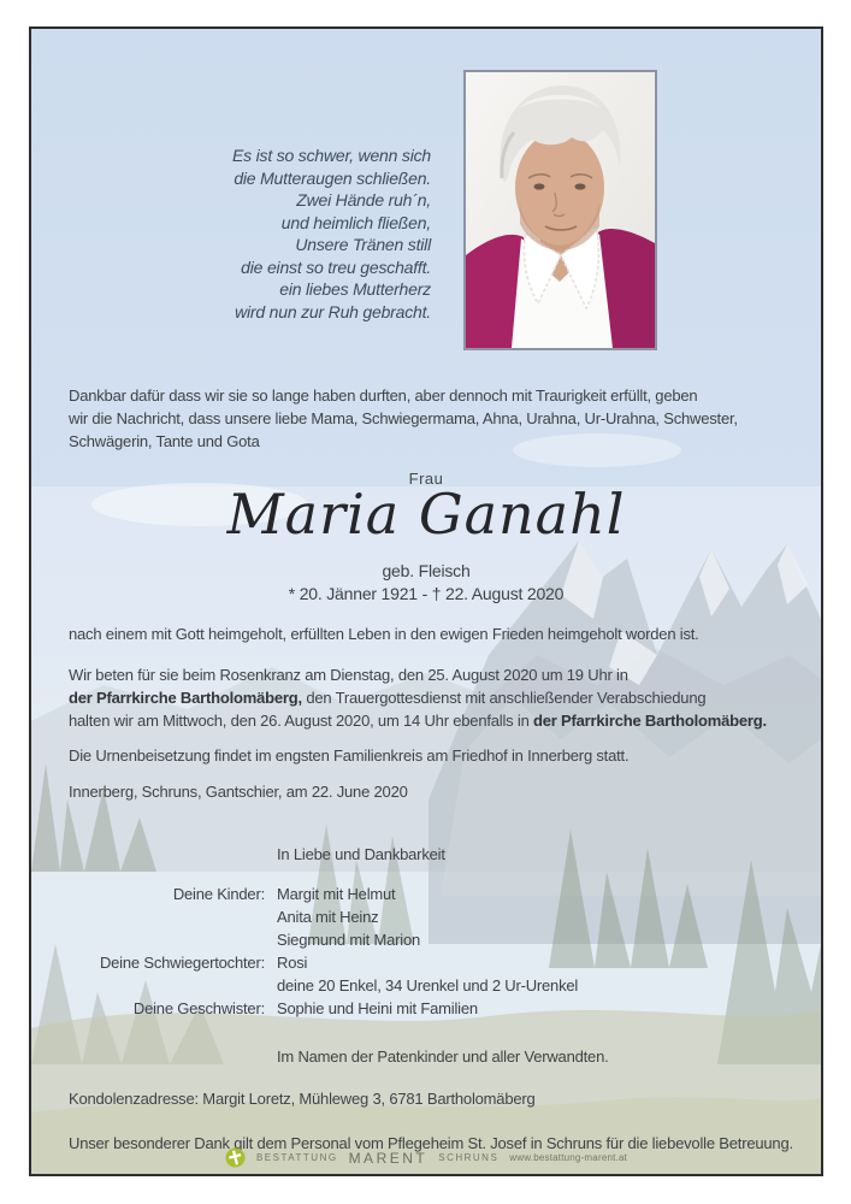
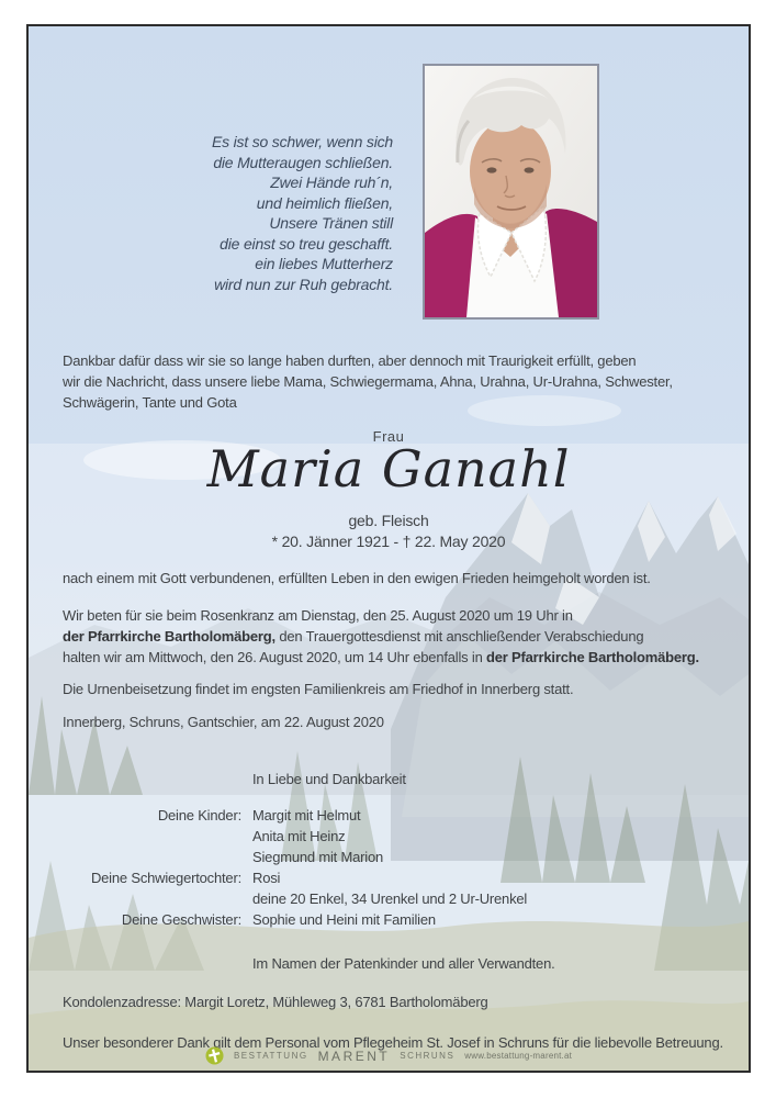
  Es ist so schwer, wenn sich
  die Mutteraugen schließen.
  Zwei Hände ruh´n,
  und heimlich fließen,
  Unsere Tränen still
  die einst so treu geschafft.
  ein liebes Mutterherz
  wird nun zur Ruh gebracht.
  Dankbar dafür dass wir sie so lange haben durften, aber dennoch mit Traurigkeit erfüllt, geben
  wir die Nachricht, dass unsere liebe Mama, Schwiegermama, Ahna, Urahna, Ur-Urahna, Schwester,
  Schwägerin, Tante und Gota
  Frau
  Maria Ganahl
  geb. Fleisch
- * 20. Jänner 1921 - † 22. August 2020
+ * 20. Jänner 1921 - † 22. May 2020
- nach einem mit Gott heimgeholt, erfüllten Leben in den ewigen Frieden heimgeholt worden ist.
+ nach einem mit Gott verbundenen, erfüllten Leben in den ewigen Frieden heimgeholt worden ist.
  Wir beten für sie beim Rosenkranz am Dienstag, den 25. August 2020 um 19 Uhr in
  der Pfarrkirche Bartholomäberg, den Trauergottesdienst mit anschließender Verabschiedung
  halten wir am Mittwoch, den 26. August 2020, um 14 Uhr ebenfalls in der Pfarrkirche Bartholomäberg.
  Die Urnenbeisetzung findet im engsten Familienkreis am Friedhof in Innerberg statt.
- Innerberg, Schruns, Gantschier, am 22. June 2020
+ Innerberg, Schruns, Gantschier, am 22. August 2020
  In Liebe und Dankbarkeit
  Deine Kinder:
  Margit mit Helmut
  Anita mit Heinz
  Siegmund mit Marion
  Deine Schwiegertochter:
  Rosi
  deine 20 Enkel, 34 Urenkel und 2 Ur-Urenkel
  Deine Geschwister:
  Sophie und Heini mit Familien
  Im Namen der Patenkinder und aller Verwandten.
  Kondolenzadresse: Margit Loretz, Mühleweg 3, 6781 Bartholomäberg
  Unser besonderer Dank gilt dem Personal vom Pflegeheim St. Josef in Schruns für die liebevolle Betreuung.
  BESTATTUNG
  MARENT
  SCHRUNS
  www.bestattung-marent.at
